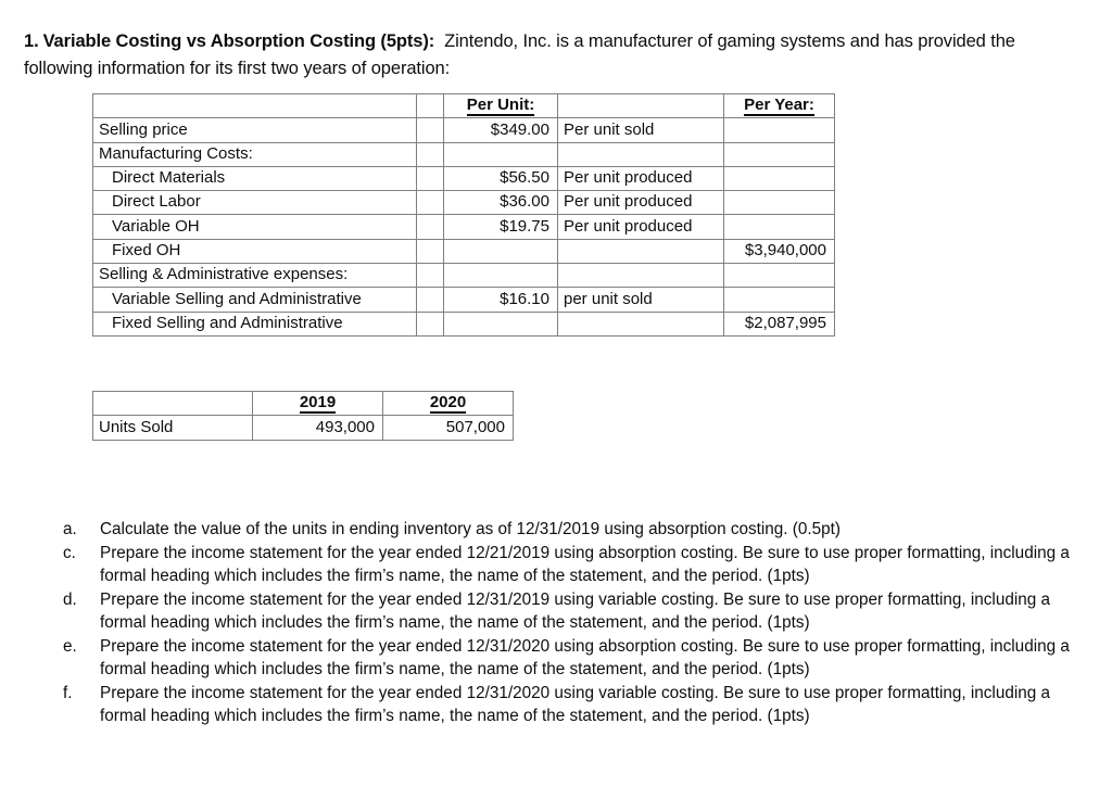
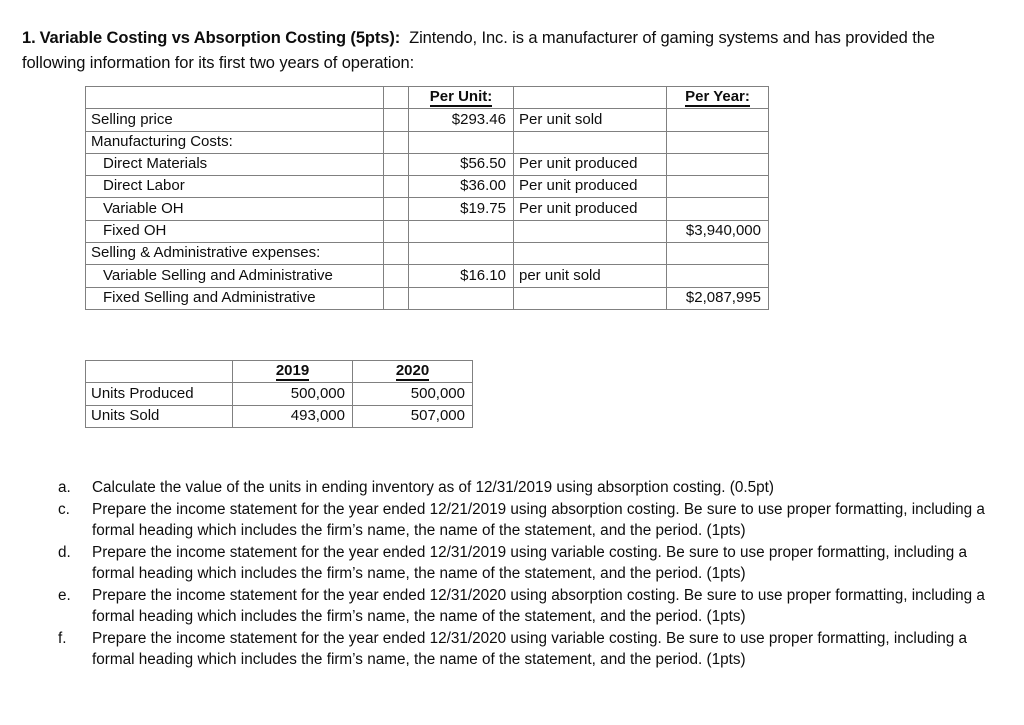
  1. Variable Costing vs Absorption Costing (5pts): Zintendo, Inc. is a manufacturer of gaming systems and has provided the following information for its first two years of operation:
  		Per Unit:		Per Year:
- Selling price		$349.00	Per unit sold
+ Selling price		$293.46	Per unit sold
  Manufacturing Costs:
  Direct Materials		$56.50	Per unit produced
  Direct Labor		$36.00	Per unit produced
  Variable OH		$19.75	Per unit produced
  Fixed OH				$3,940,000
  Selling & Administrative expenses:
  Variable Selling and Administrative		$16.10	per unit sold
  Fixed Selling and Administrative				$2,087,995
  	2019	2020
+ Units Produced	500,000	500,000
  Units Sold	493,000	507,000
  a.
  Calculate the value of the units in ending inventory as of 12/31/2019 using absorption costing. (0.5pt)
  c.
  Prepare the income statement for the year ended 12/21/2019 using absorption costing. Be sure to use proper formatting, including a formal heading which includes the firm’s name, the name of the statement, and the period. (1pts)
  d.
  Prepare the income statement for the year ended 12/31/2019 using variable costing. Be sure to use proper formatting, including a formal heading which includes the firm’s name, the name of the statement, and the period. (1pts)
  e.
  Prepare the income statement for the year ended 12/31/2020 using absorption costing. Be sure to use proper formatting, including a formal heading which includes the firm’s name, the name of the statement, and the period. (1pts)
  f.
  Prepare the income statement for the year ended 12/31/2020 using variable costing. Be sure to use proper formatting, including a formal heading which includes the firm’s name, the name of the statement, and the period. (1pts)
